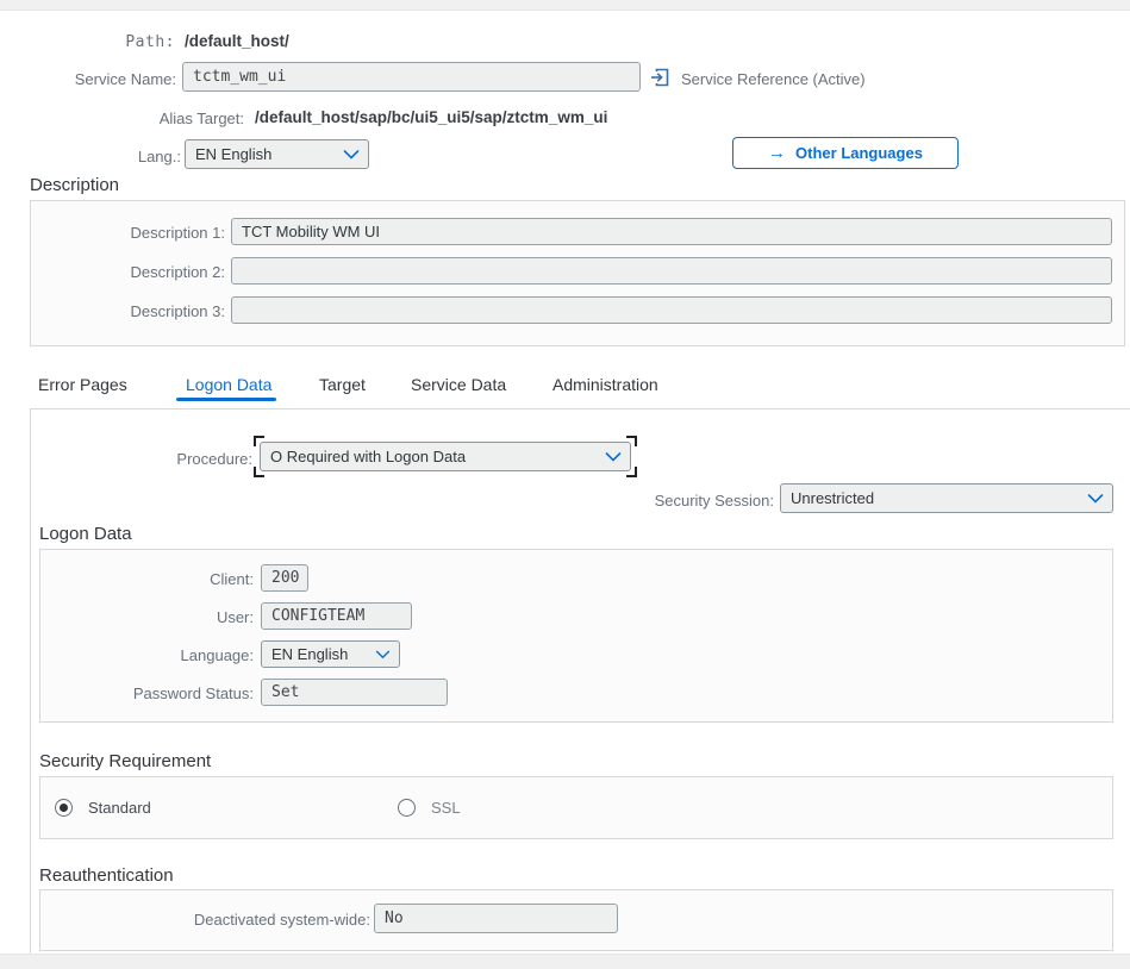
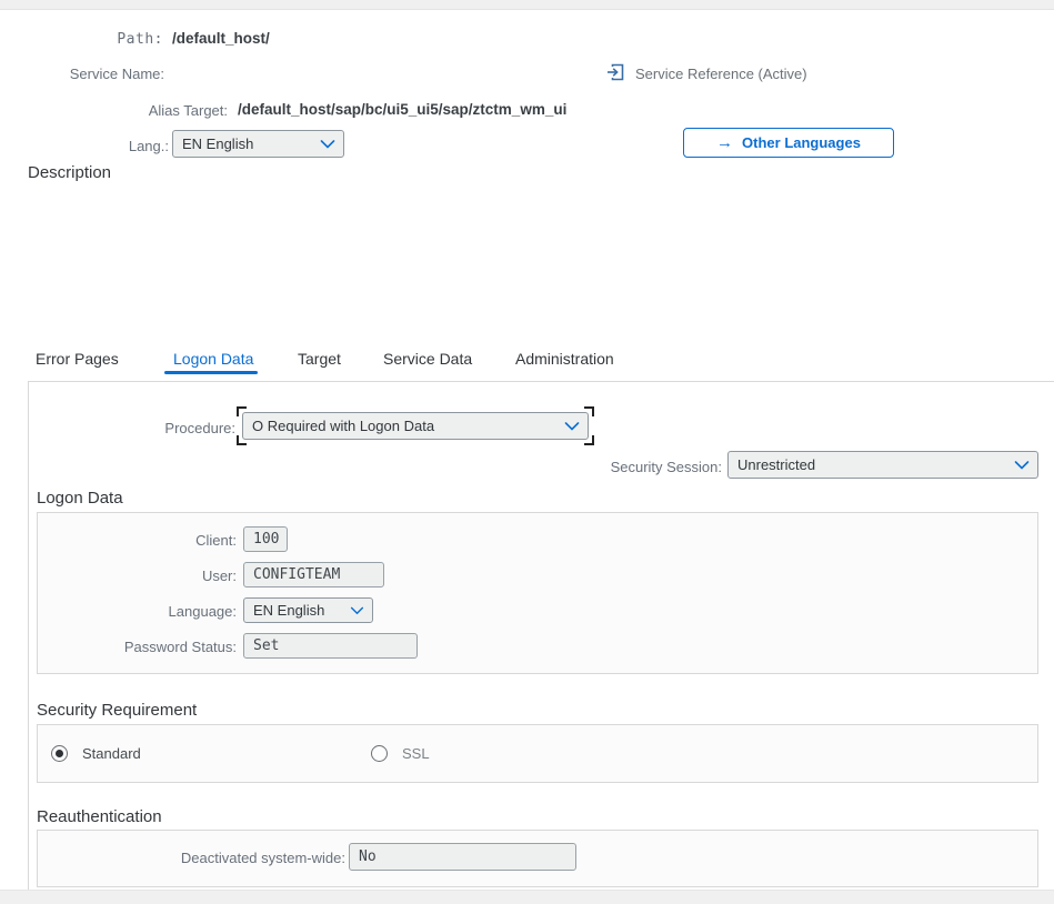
  Path:
  /default_host/
  Service Name:
- tctm_wm_ui
  Service Reference (Active)
  Alias Target:
  /default_host/sap/bc/ui5_ui5/sap/ztctm_wm_ui
  Lang.:
  EN English
  →
  Other Languages
  Description
- Description 1:
- TCT Mobility WM UI
- Description 2:
- Description 3:
  Error Pages
  Logon Data
  Target
  Service Data
  Administration
  Procedure:
  O Required with Logon Data
  Security Session:
  Unrestricted
  Logon Data
  Client:
- 200
+ 100
  User:
  CONFIGTEAM
  Language:
  EN English
  Password Status:
  Set
  Security Requirement
  Standard
  SSL
  Reauthentication
  Deactivated system-wide:
  No
